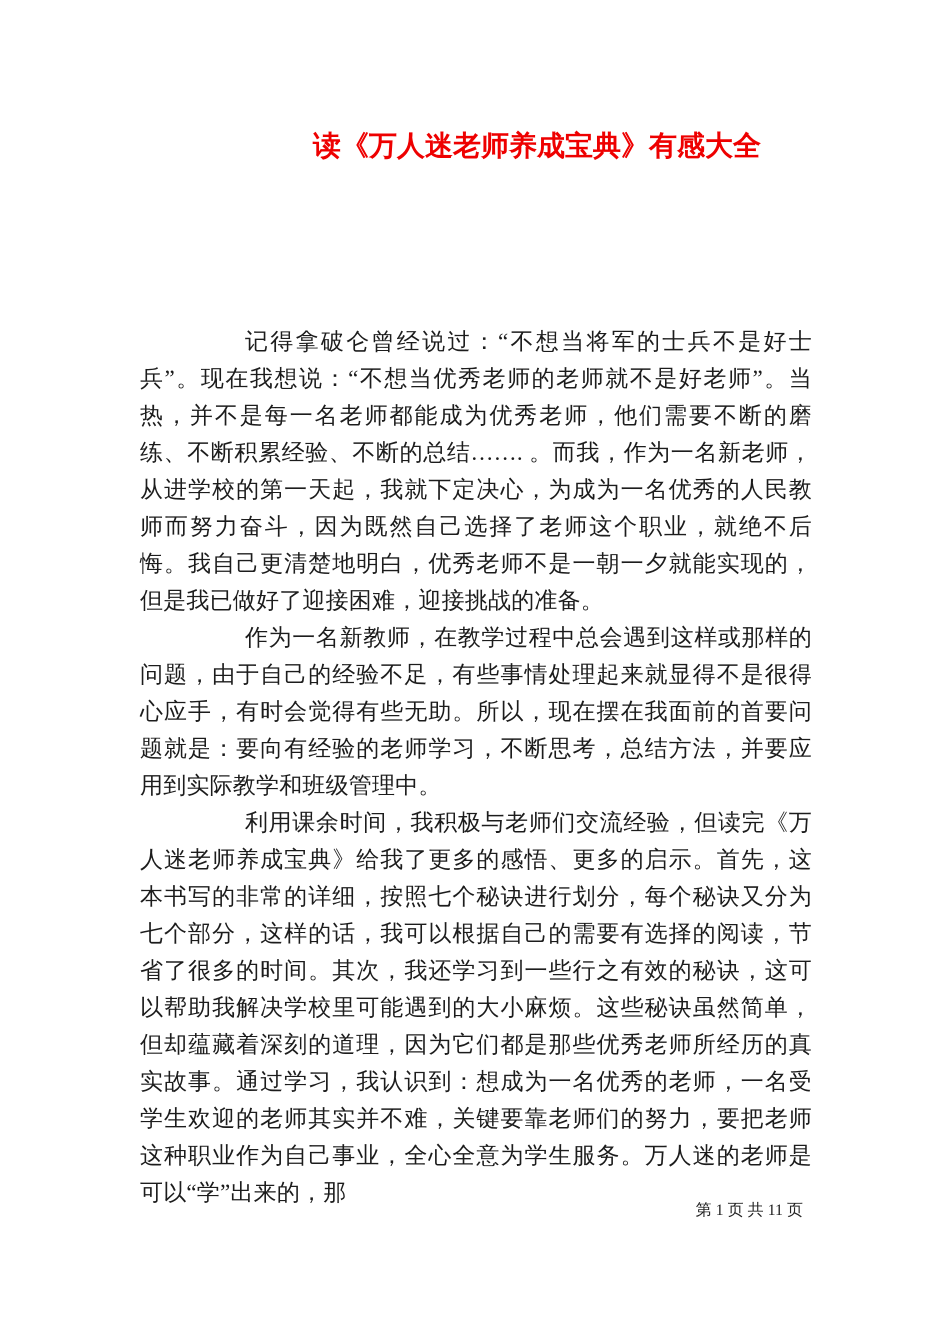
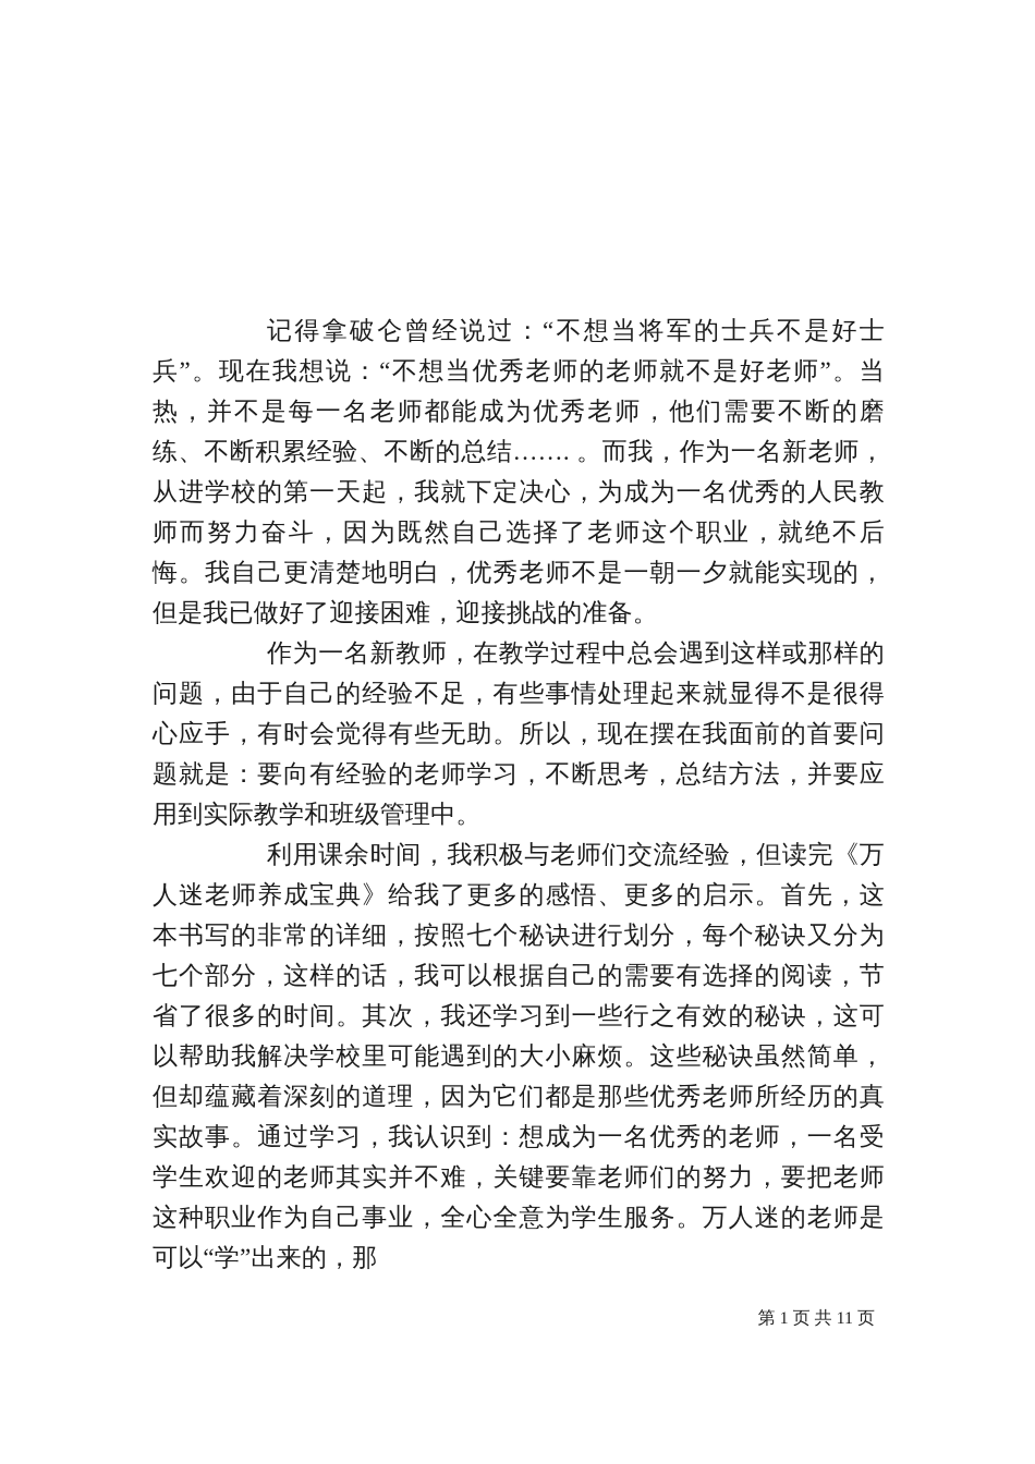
- 读《万人迷老师养成宝典》有感大全
  记得拿破仑曾经说过：“不想当将军的士兵不是好士兵”。现在我想说：“不想当优秀老师的老师就不是好老师”。当热，并不是每一名老师都能成为优秀老师，他们需要不断的磨练、不断积累经验、不断的总结……. 。而我，作为一名新老师，从进学校的第一天起，我就下定决心，为成为一名优秀的人民教师而努力奋斗，因为既然自己选择了老师这个职业，就绝不后悔。我自己更清楚地明白，优秀老师不是一朝一夕就能实现的，但是我已做好了迎接困难，迎接挑战的准备。
  作为一名新教师，在教学过程中总会遇到这样或那样的问题，由于自己的经验不足，有些事情处理起来就显得不是很得心应手，有时会觉得有些无助。所以，现在摆在我面前的首要问题就是：要向有经验的老师学习，不断思考，总结方法，并要应用到实际教学和班级管理中。
  利用课余时间，我积极与老师们交流经验，但读完《万人迷老师养成宝典》给我了更多的感悟、更多的启示。首先，这本书写的非常的详细，按照七个秘诀进行划分，每个秘诀又分为七个部分，这样的话，我可以根据自己的需要有选择的阅读，节省了很多的时间。其次，我还学习到一些行之有效的秘诀，这可以帮助我解决学校里可能遇到的大小麻烦。这些秘诀虽然简单，但却蕴藏着深刻的道理，因为它们都是那些优秀老师所经历的真实故事。通过学习，我认识到：想成为一名优秀的老师，一名受学生欢迎的老师其实并不难，关键要靠老师们的努力，要把老师这种职业作为自己事业，全心全意为学生服务。万人迷的老师是可以“学”出来的，那
  第 1 页 共 11 页
